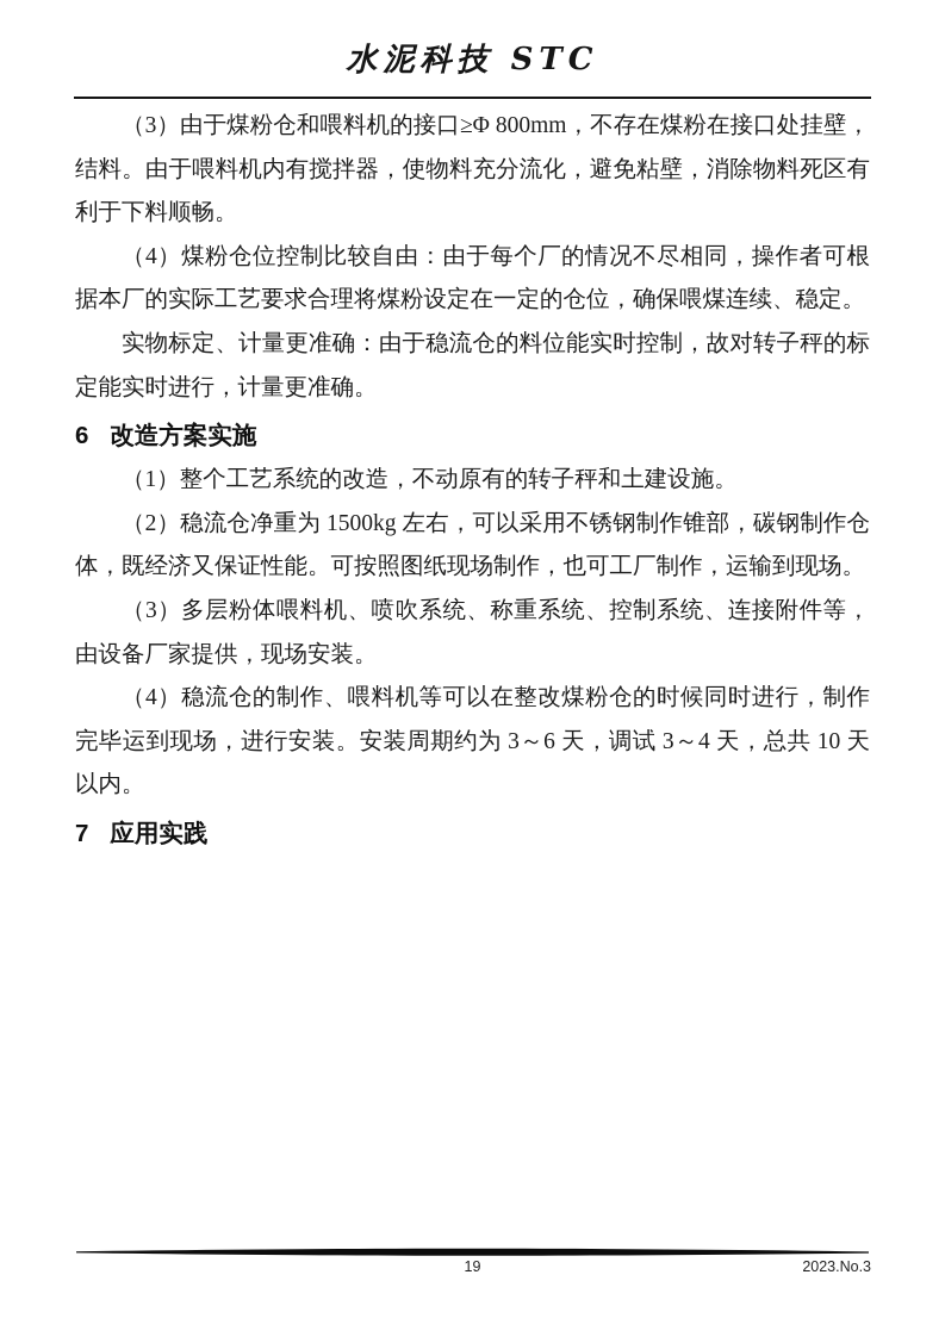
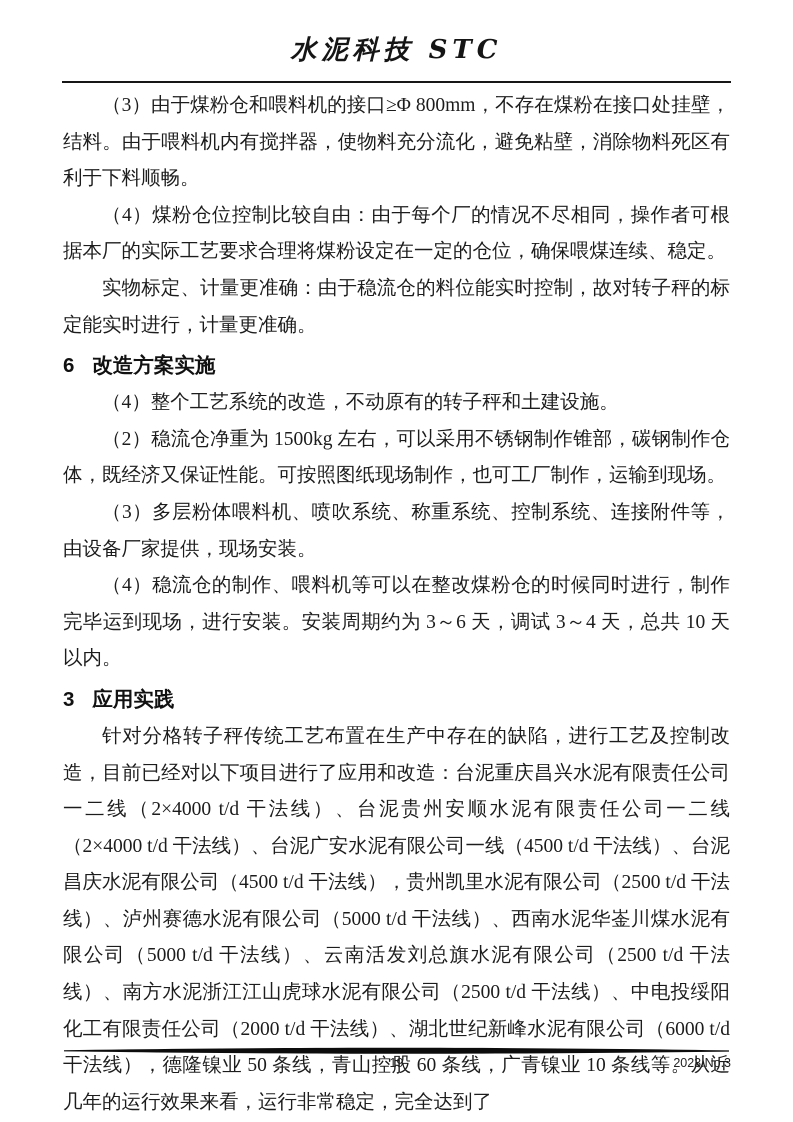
  水泥科技 STC
  （3）由于煤粉仓和喂料机的接口≥Φ 800mm，不存在煤粉在接口处挂壁，结料。由于喂料机内有搅拌器，使物料充分流化，避免粘壁，消除物料死区有利于下料顺畅。
  （4）煤粉仓位控制比较自由：由于每个厂的情况不尽相同，操作者可根据本厂的实际工艺要求合理将煤粉设定在一定的仓位，确保喂煤连续、稳定。
  实物标定、计量更准确：由于稳流仓的料位能实时控制，故对转子秤的标定能实时进行，计量更准确。
  6 改造方案实施
- （1）整个工艺系统的改造，不动原有的转子秤和土建设施。
+ （4）整个工艺系统的改造，不动原有的转子秤和土建设施。
  （2）稳流仓净重为 1500kg 左右，可以采用不锈钢制作锥部，碳钢制作仓体，既经济又保证性能。可按照图纸现场制作，也可工厂制作，运输到现场。
  （3）多层粉体喂料机、喷吹系统、称重系统、控制系统、连接附件等，由设备厂家提供，现场安装。
  （4）稳流仓的制作、喂料机等可以在整改煤粉仓的时候同时进行，制作完毕运到现场，进行安装。安装周期约为 3～6 天，调试 3～4 天，总共 10 天以内。
- 7 应用实践
+ 3 应用实践
+ 针对分格转子秤传统工艺布置在生产中存在的缺陷，进行工艺及控制改造，目前已经对以下项目进行了应用和改造：台泥重庆昌兴水泥有限责任公司一二线（2×4000 t/d 干法线）、台泥贵州安顺水泥有限责任公司一二线（2×4000 t/d 干法线）、台泥广安水泥有限公司一线（4500 t/d 干法线）、台泥昌庆水泥有限公司（4500 t/d 干法线），贵州凯里水泥有限公司（2500 t/d 干法线）、泸州赛德水泥有限公司（5000 t/d 干法线）、西南水泥华崟川煤水泥有限公司（5000 t/d 干法线）、云南活发刘总旗水泥有限公司（2500 t/d 干法线）、南方水泥浙江江山虎球水泥有限公司（2500 t/d 干法线）、中电投绥阳化工有限责任公司（2000 t/d 干法线）、湖北世纪新峰水泥有限公司（6000 t/d 干法线），德隆镍业 50 条线，青山控股 60 条线，广青镍业 10 条线等。从近几年的运行效果来看，运行非常稳定，完全达到了
  19
  2023.No.3
